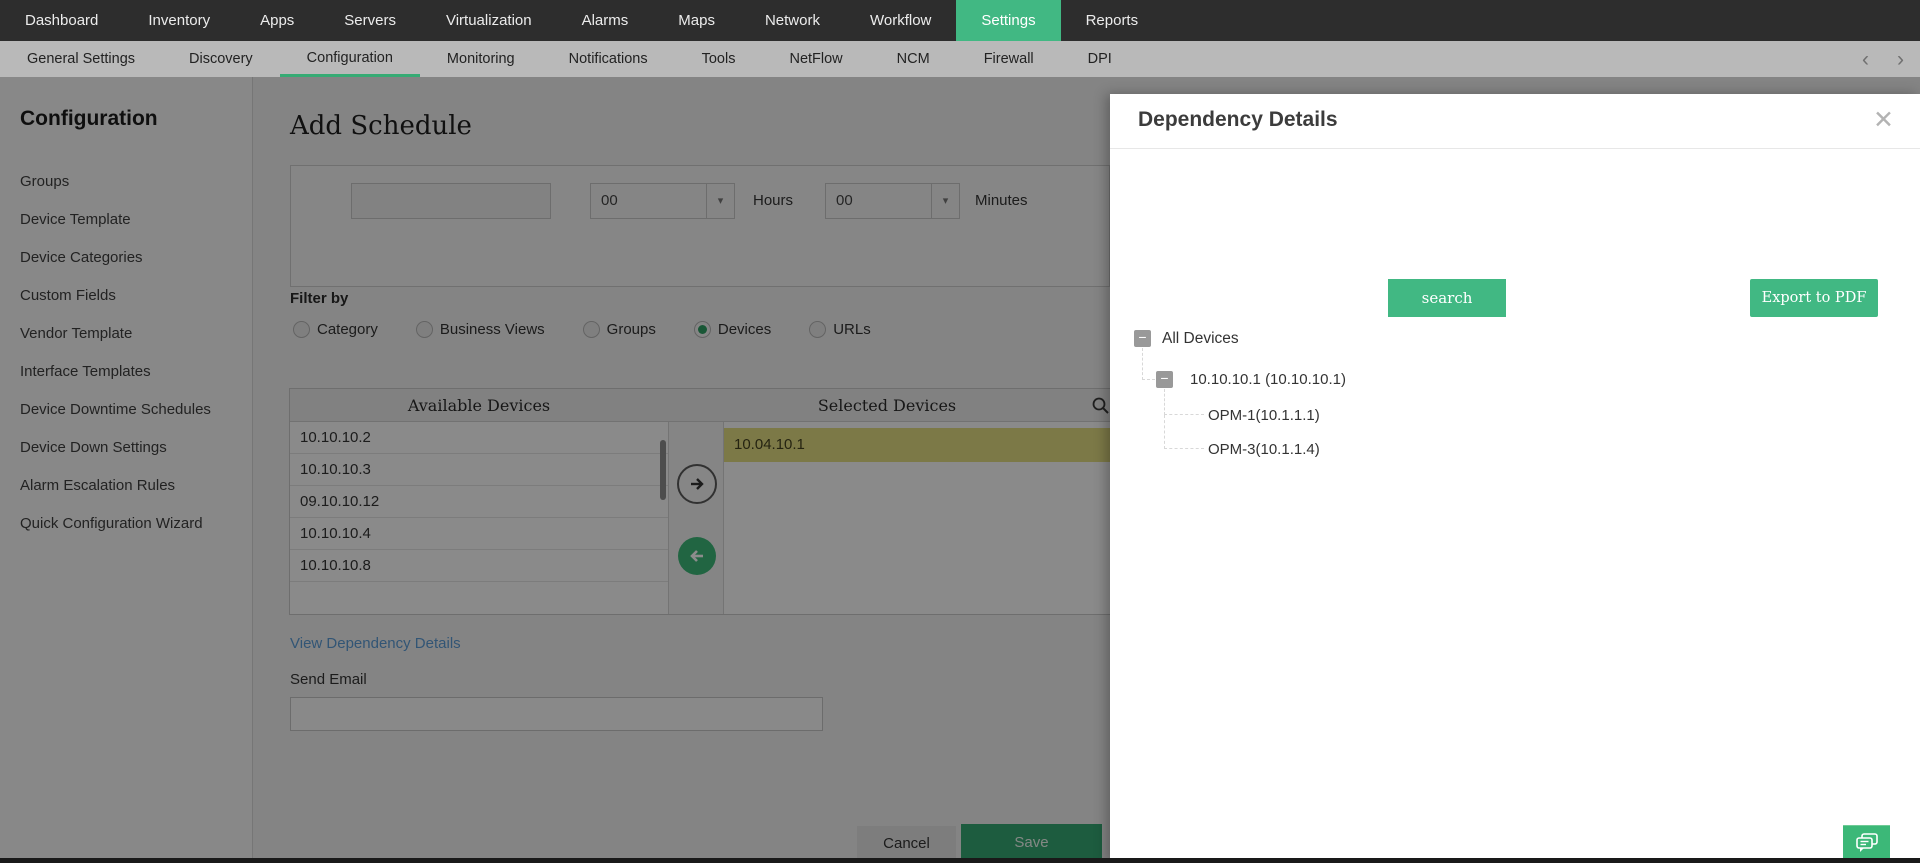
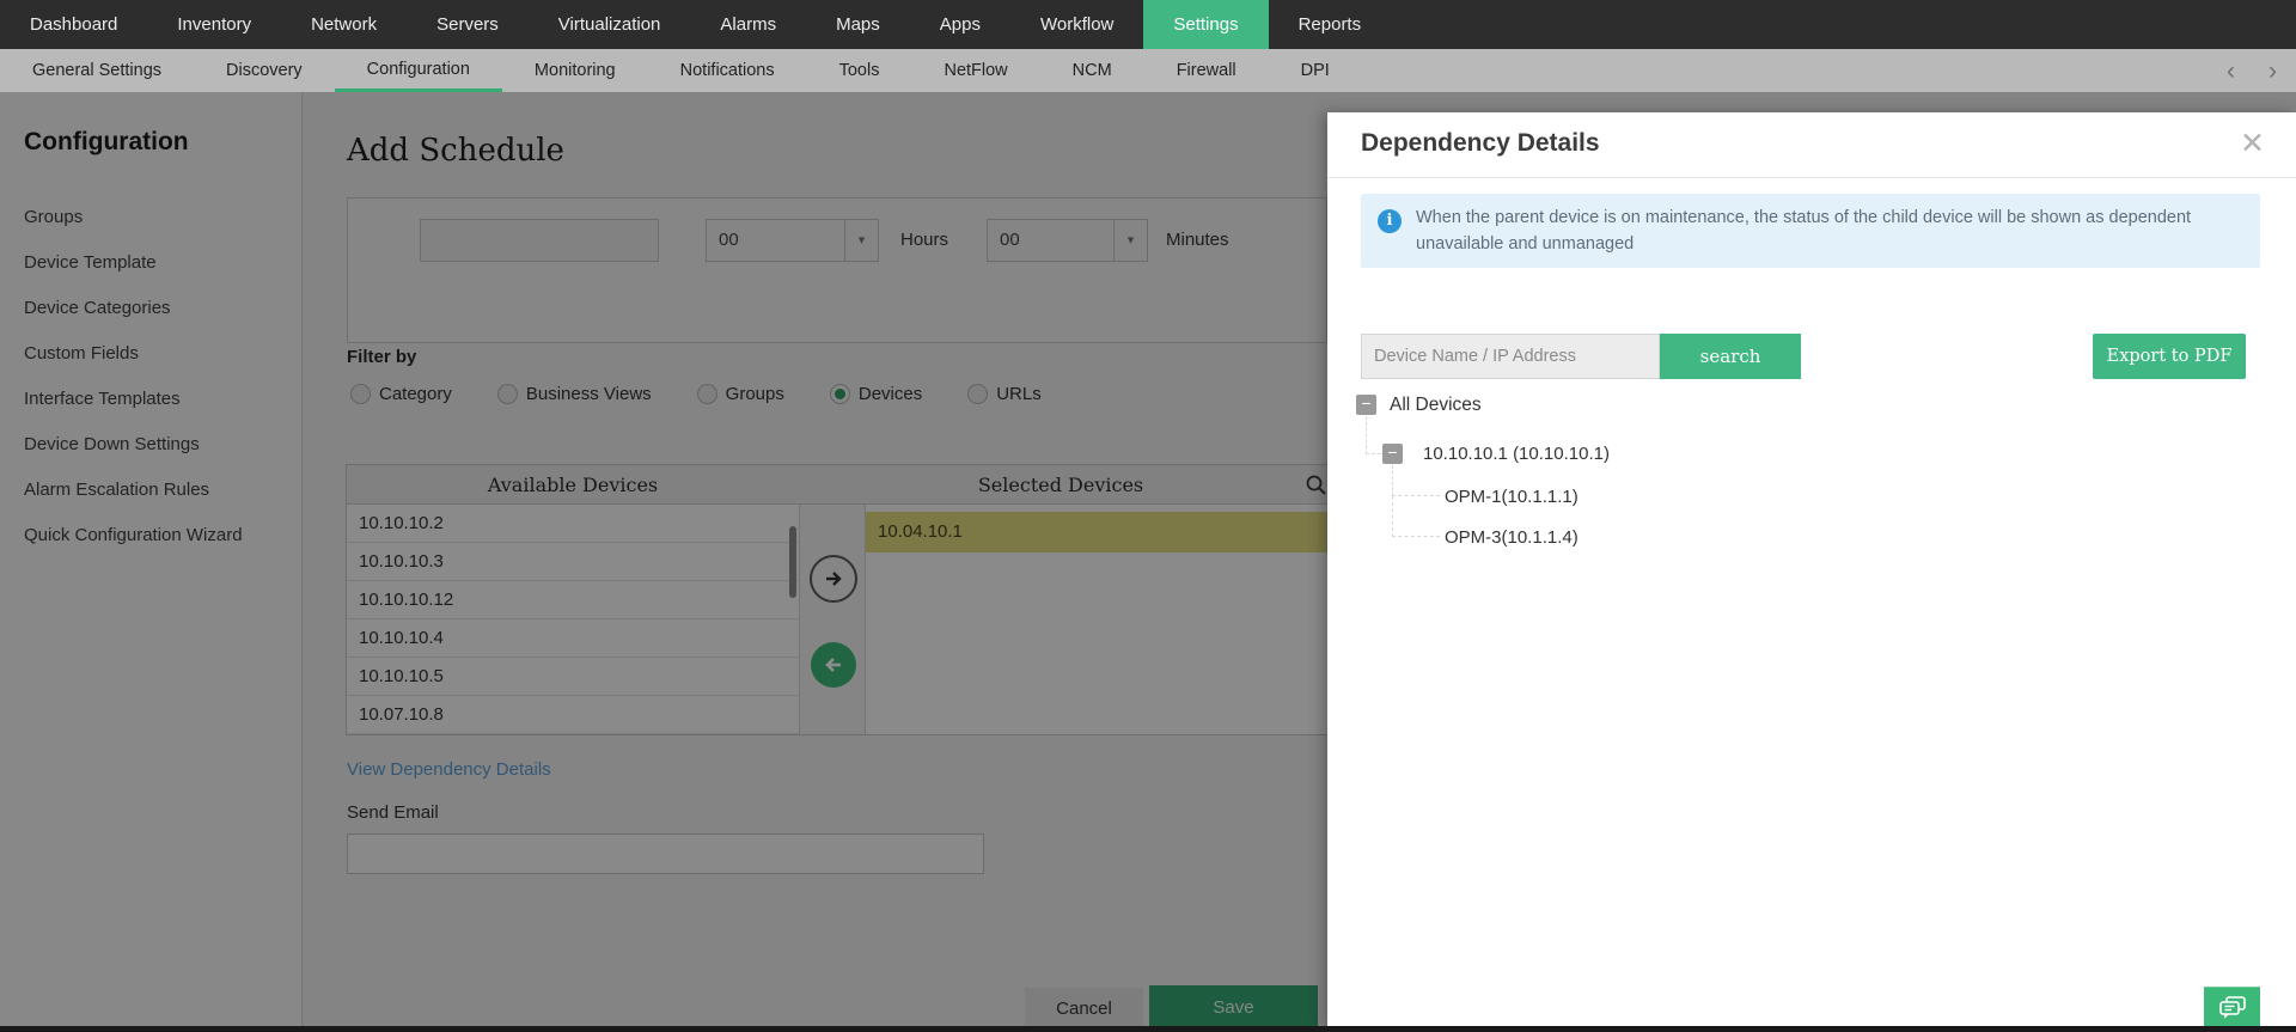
  Dashboard
  Inventory
- Apps
+ Network
  Servers
  Virtualization
  Alarms
  Maps
- Network
+ Apps
  Workflow
  Settings
  Reports
  General Settings
  Discovery
  Configuration
  Monitoring
  Notifications
  Tools
  NetFlow
  NCM
  Firewall
  DPI
  ‹
  ›
  Configuration
  Groups
  Device Template
  Device Categories
  Custom Fields
- Vendor Template
  Interface Templates
- Device Downtime Schedules
  Device Down Settings
  Alarm Escalation Rules
  Quick Configuration Wizard
  Add Schedule
  00
  ▾
  Hours
  00
  ▾
  Minutes
  Filter by
  Category
  Business Views
  Groups
  Devices
  URLs
  Available Devices
  Selected Devices
  10.10.10.2
  10.10.10.3
- 09.10.10.12
+ 10.10.10.12
  10.10.10.4
+ 10.10.10.5
- 10.10.10.8
+ 10.07.10.8
  10.04.10.1
  View Dependency Details
  Send Email
  Cancel
  Save
  Dependency Details
  ✕
+ i
+ When the parent device is on maintenance, the status of the child device will be shown as dependent unavailable and unmanaged
+ Device Name / IP Address
  search
  Export to PDF
  −
  All Devices
  −
  10.10.10.1 (10.10.10.1)
  OPM-1(10.1.1.1)
  OPM-3(10.1.1.4)
